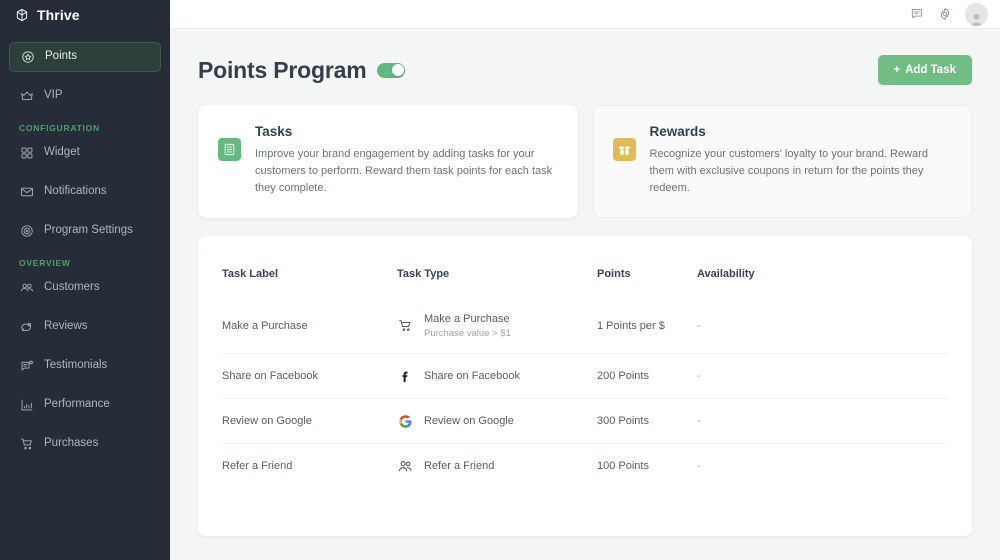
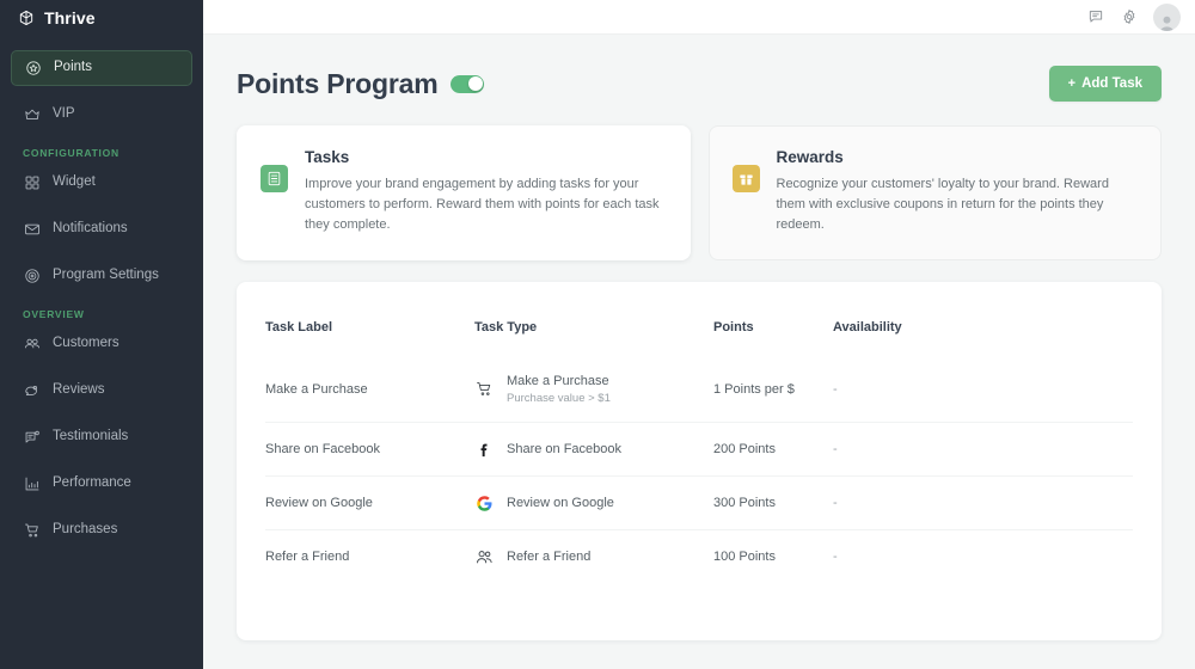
  Thrive
  Points
  VIP
  CONFIGURATION
  Widget
  Notifications
  Program Settings
  OVERVIEW
  Customers
  Reviews
  Testimonials
  Performance
  Purchases
  Points Program
  +
  Add Task
  Tasks
- Improve your brand engagement by adding tasks for your customers to perform. Reward them task points for each task they complete.
+ Improve your brand engagement by adding tasks for your customers to perform. Reward them with points for each task they complete.
  Rewards
  Recognize your customers' loyalty to your brand. Reward them with exclusive coupons in return for the points they redeem.
  Task Label	Task Type	Points	Availability
  Make a Purchase	Make a Purchase Purchase value > $1	1 Points per $	-
  Share on Facebook	Share on Facebook	200 Points	-
  Review on Google	Review on Google	300 Points	-
  Refer a Friend	Refer a Friend	100 Points	-
